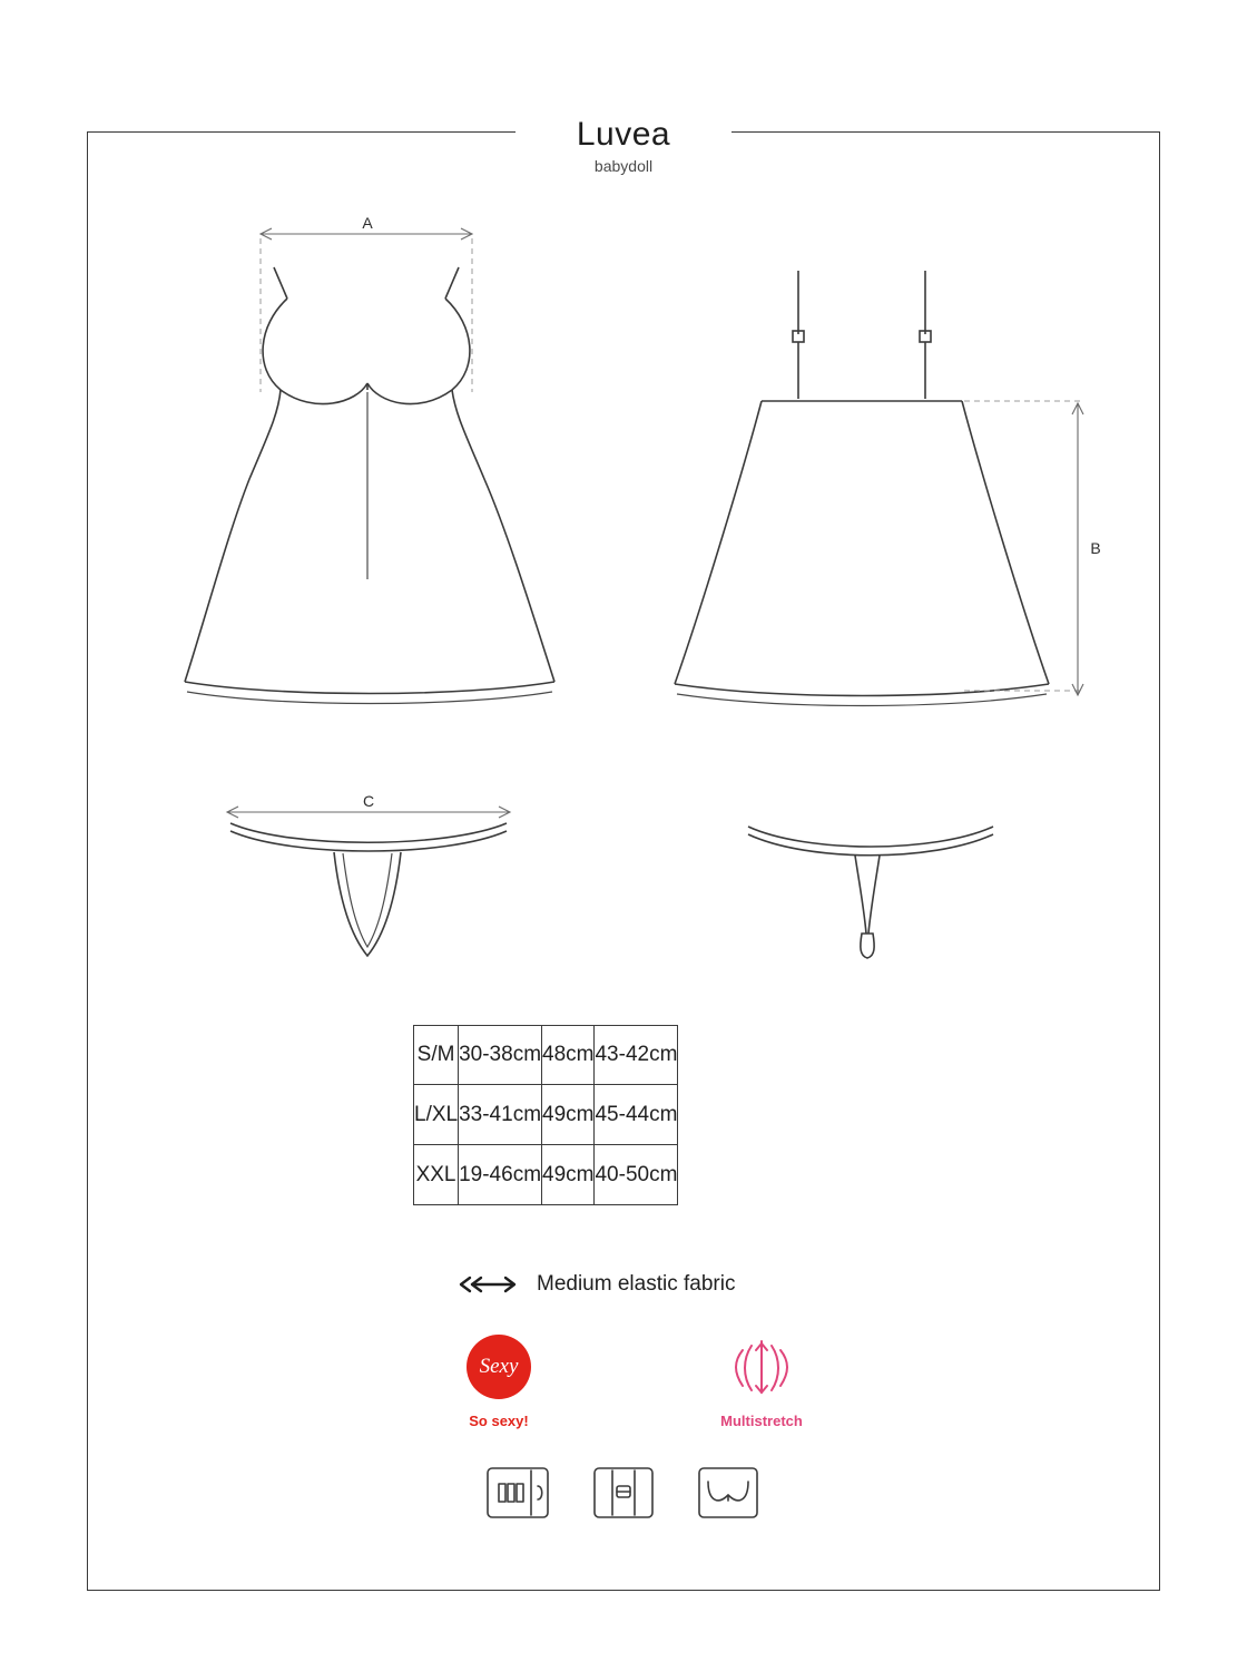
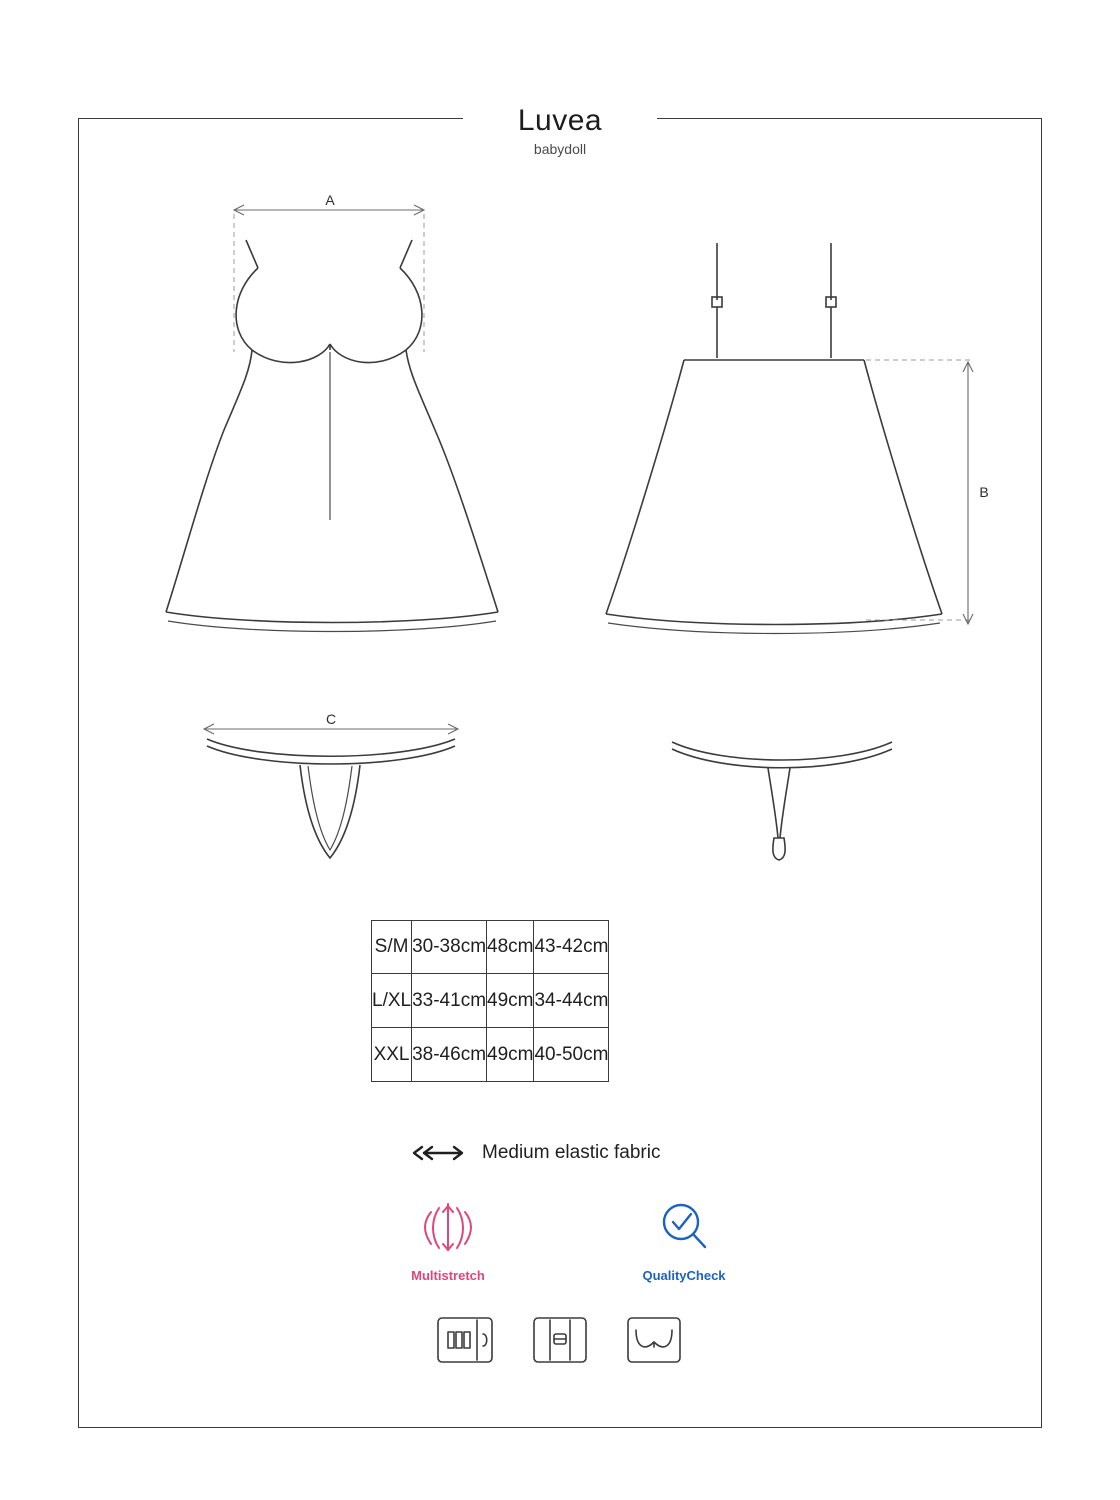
  Luvea
  babydoll
  A
  B
  C
  S/M	30-38cm	48cm	43-42cm
- L/XL	33-41cm	49cm	45-44cm
+ L/XL	33-41cm	49cm	34-44cm
- XXL	19-46cm	49cm	40-50cm
+ XXL	38-46cm	49cm	40-50cm
  Medium elastic fabric
- Sexy
- So sexy!
  Multistretch
+ QualityCheck
